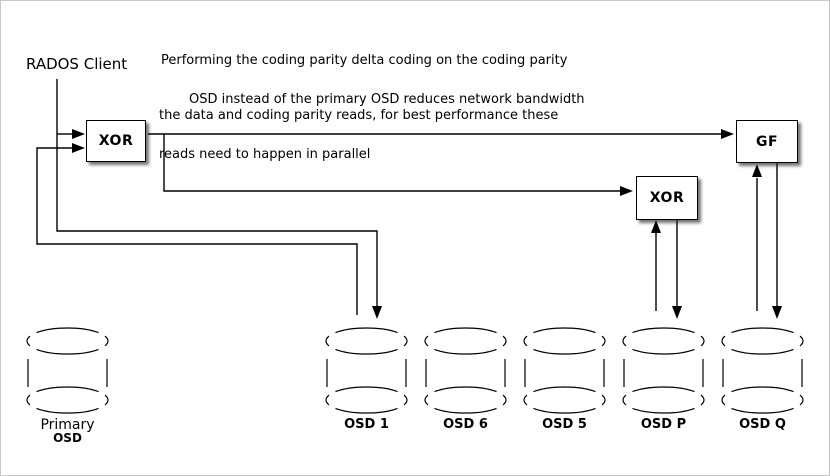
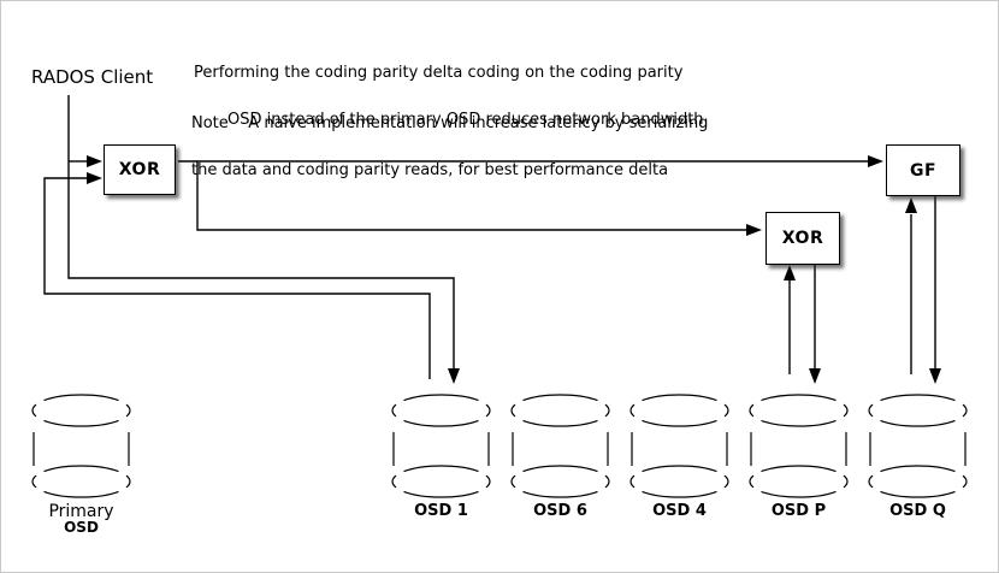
  Performing the coding parity delta coding on the coding parity
  OSD instead of the primary OSD reduces network bandwidth
+ Note A naive implementation will increase latency by serializing
- the data and coding parity reads, for best performance these
+ the data and coding parity reads, for best performance delta
- reads need to happen in parallel
  RADOS Client
  XOR
  XOR
  GF
  Primary
  OSD
  OSD 1
  OSD 6
- OSD 5
+ OSD 4
  OSD P
  OSD Q
